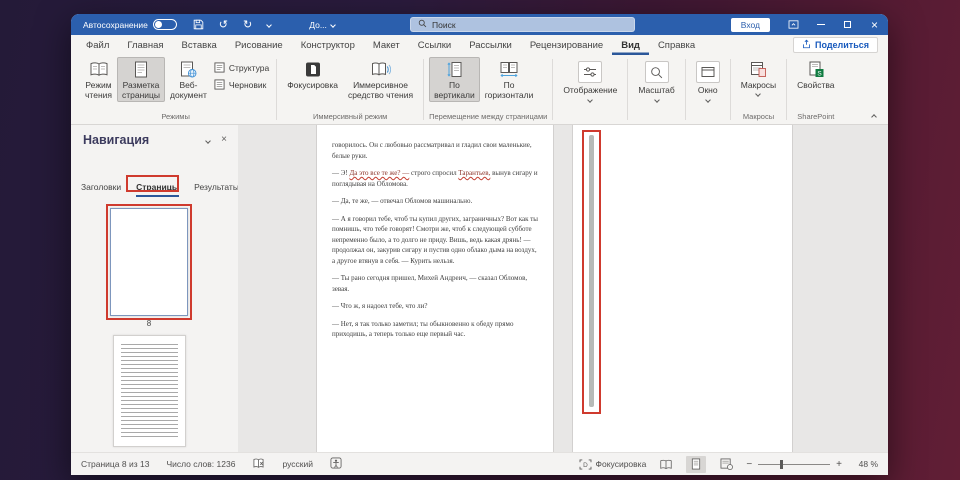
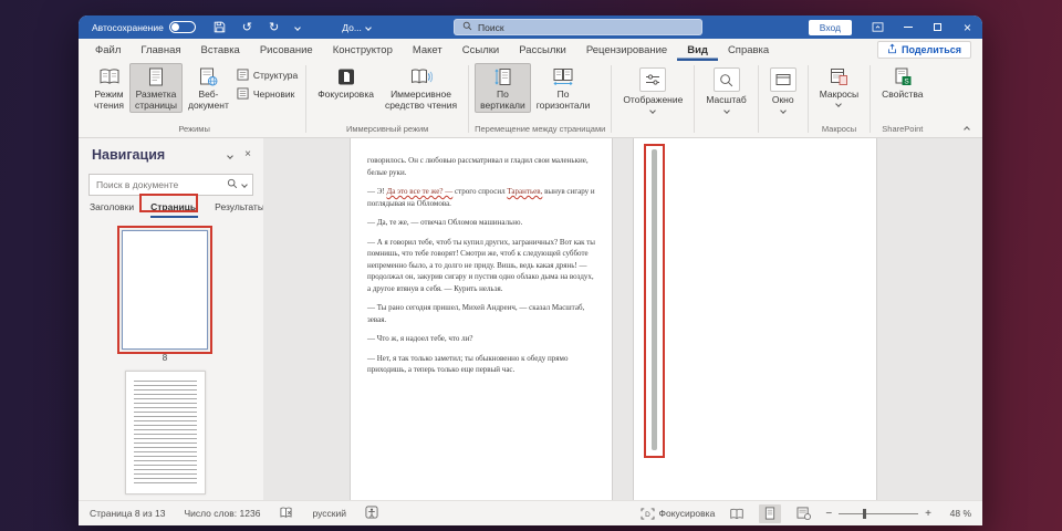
  Автосохранение
  ↺
  ↻
  До...
  Поиск
  Вход
  ×
  Файл
  Главная
  Вставка
  Рисование
  Конструктор
  Макет
  Ссылки
  Рассылки
  Рецензирование
  Вид
  Справка
  Поделиться
  Режим
  чтения
  Разметка
  страницы
  Веб-
  документ
  Структура
  Черновик
  Режимы
  Фокусировка
  Иммерсивное
  средство чтения
  Иммерсивный режим
  По
  вертикали
  По
  горизонтали
  Перемещение между страницами
  Отображение
  Масштаб
  Окно
  Макросы
  Макросы
  Свойства
  SharePoint
  Навигация
  ×
+ Поиск в документе
  Заголовки
  Страницы
  Результаты
  8
  говорилось. Он с любовью рассматривал и гладил свои маленькие, белые руки.
  — Э! Да это все те же? — строго спросил Тарантьев, вынув сигару и поглядывая на Обломова.
  — Да, те же, — отвечал Обломов машинально.
  — А я говорил тебе, чтоб ты купил других, заграничных? Вот как ты помнишь, что тебе говорят! Смотри же, чтоб к следующей субботе непременно было, а то долго не приду. Вишь, ведь какая дрянь! — продолжал он, закурив сигару и пустив одно облако дыма на воздух, а другое втянув в себя. — Курить нельзя.
- — Ты рано сегодня пришел, Михей Андреич, — сказал Обломов, зевая.
+ — Ты рано сегодня пришел, Михей Андреич, — сказал Масштаб, зевая.
  — Что ж, я надоел тебе, что ли?
  — Нет, я так только заметил; ты обыкновенно к обеду прямо приходишь, а теперь только еще первый час.
  Страница 8 из 13
  Число слов: 1236
  русский
  Фокусировка
  −
  +
  48 %
